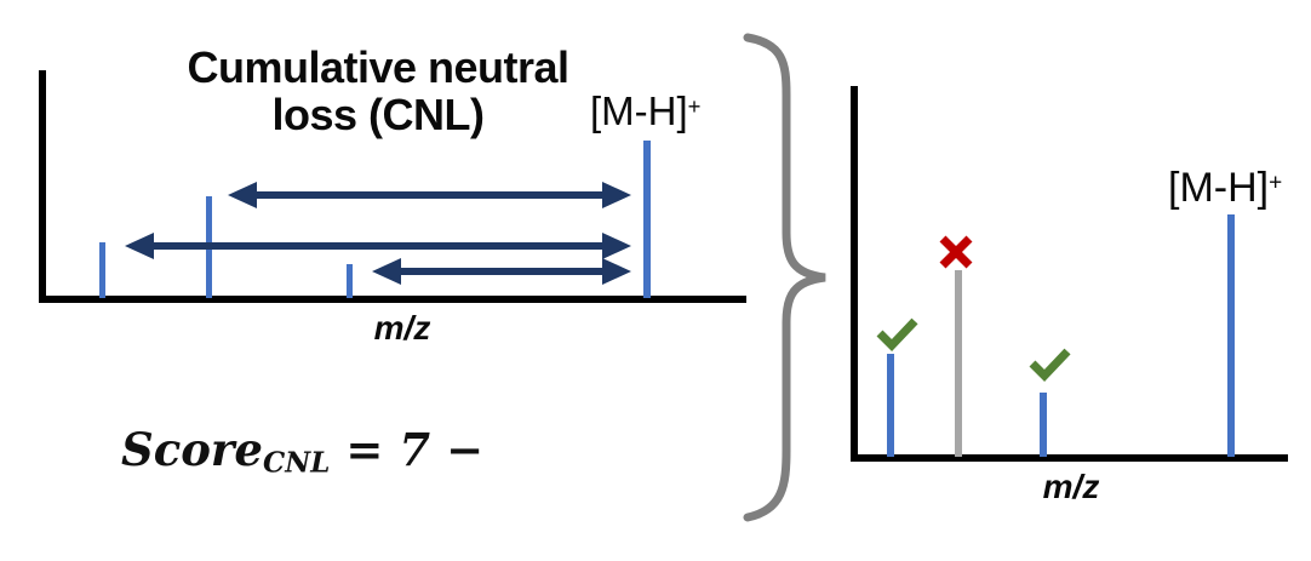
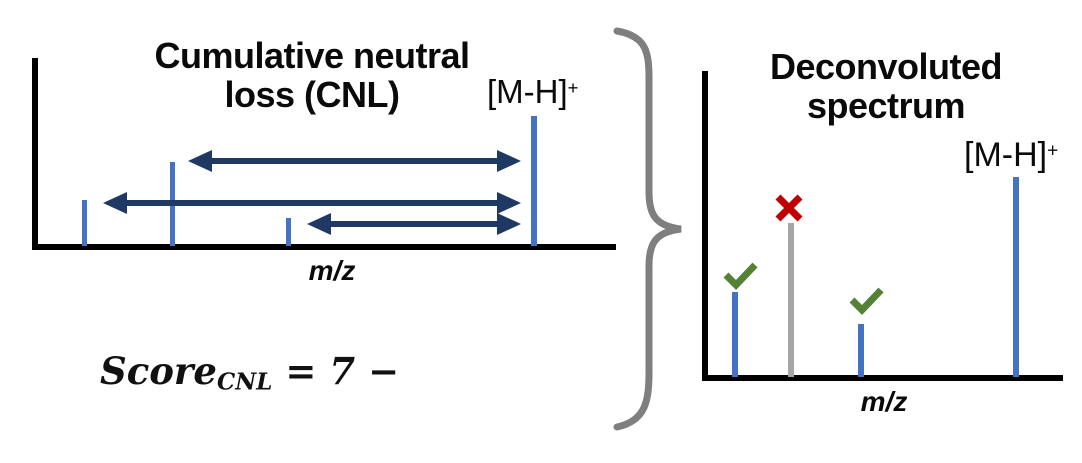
  Cumulative neutral
  loss (CNL)
  [M-H]+
  m/z
  ScoreCNL
  =
  7
  −
+ Deconvoluted
+ spectrum
  [M-H]+
  m/z
